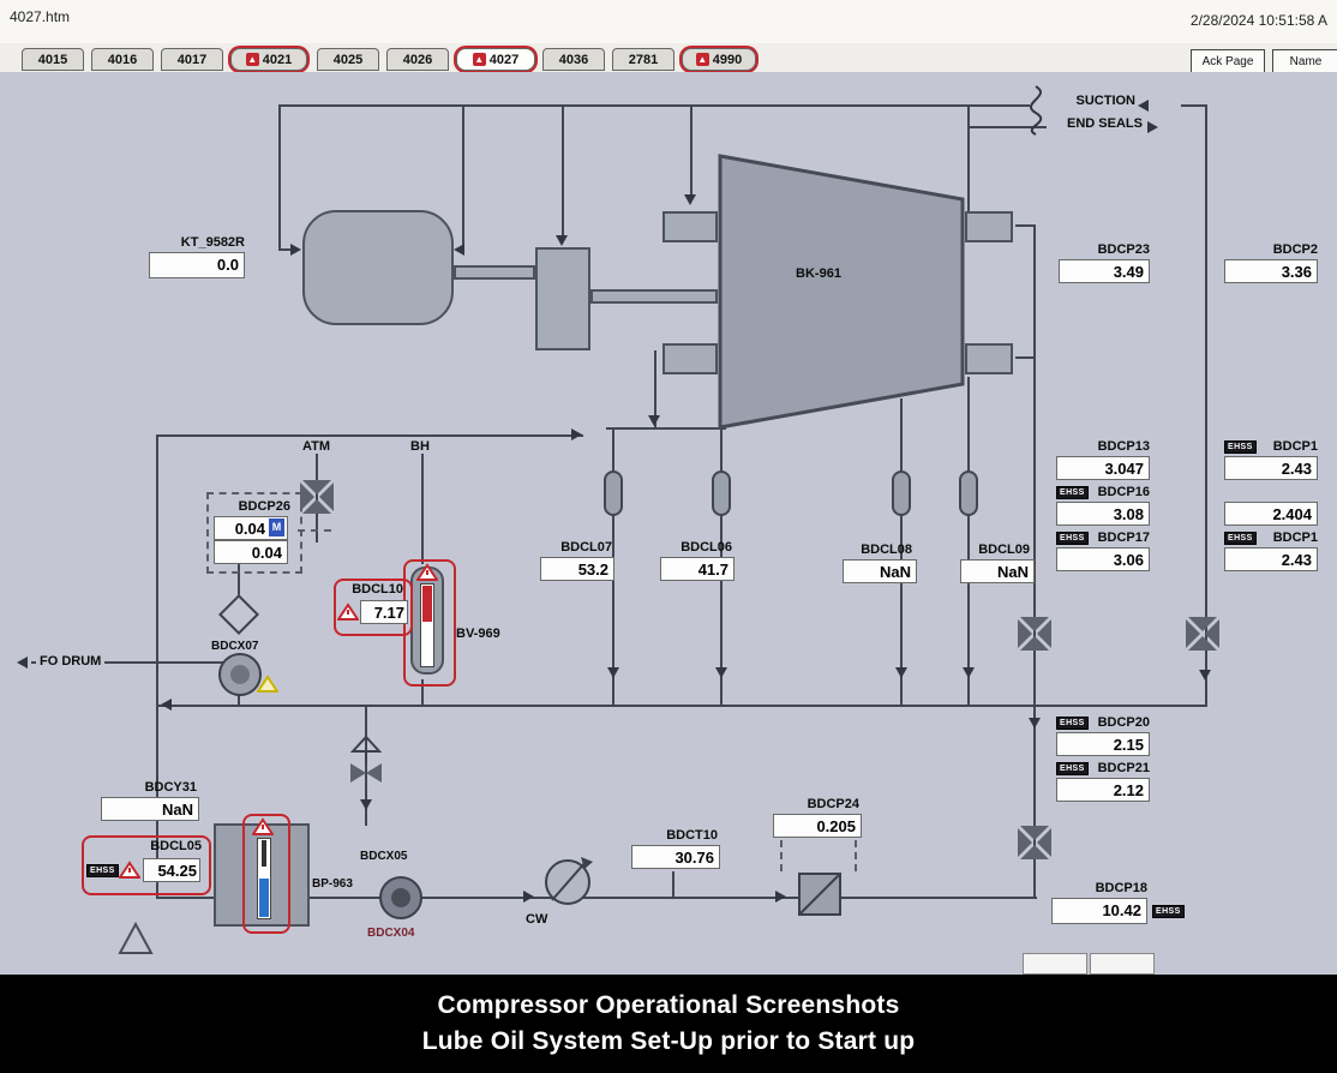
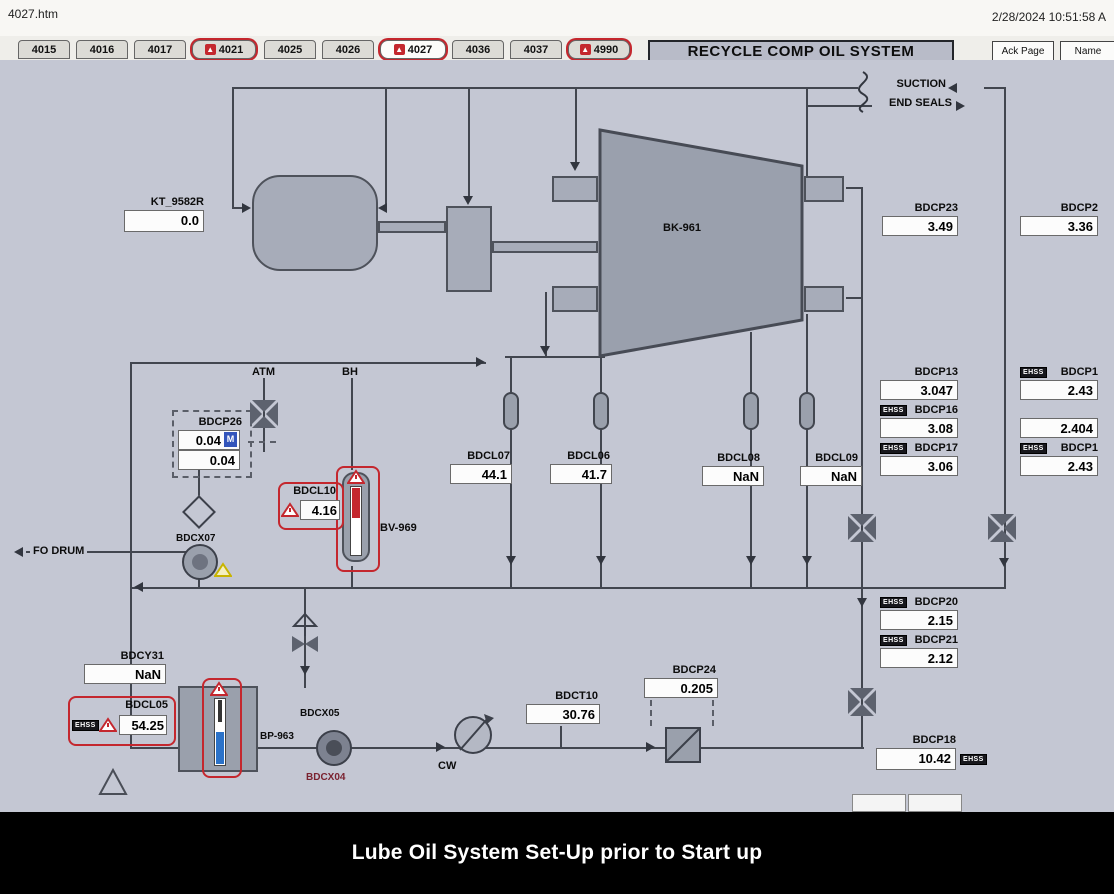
  4027.htm
  2/28/2024 10:51:58 A
  4015
  4016
  4017
  ▲
  4021
  4025
  4026
  ▲
  4027
  4036
- 2781
+ 4037
  ▲
  4990
+ RECYCLE COMP OIL SYSTEM
  Ack Page
  Name
  BK-961
  SUCTION
  END SEALS
  ATM
  BH
  FO DRUM
  CW
  BV-969
  BP-963
  BDCX05
  BDCX04
  BDCX07
  KT_9582R
  0.0
  BDCP23
  3.49
  BDCP2
  3.36
  BDCP13
  3.047
  BDCP16
  3.08
  BDCP17
  3.06
  BDCP1
  2.43
  2.404
  BDCP1
  2.43
  BDCP26
  0.04
  M
  0.04
  BDCL07
- 53.2
+ 44.1
  BDCL06
  41.7
  BDCL08
  NaN
  BDCL09
  NaN
  BDCL10
- 7.17
+ 4.16
  BDCP20
  2.15
  BDCP21
  2.12
  BDCY31
  NaN
  BDCL05
  54.25
  BDCT10
  30.76
  BDCP24
  0.205
  BDCP18
  10.42
- Compressor Operational Screenshots
  Lube Oil System Set-Up prior to Start up
